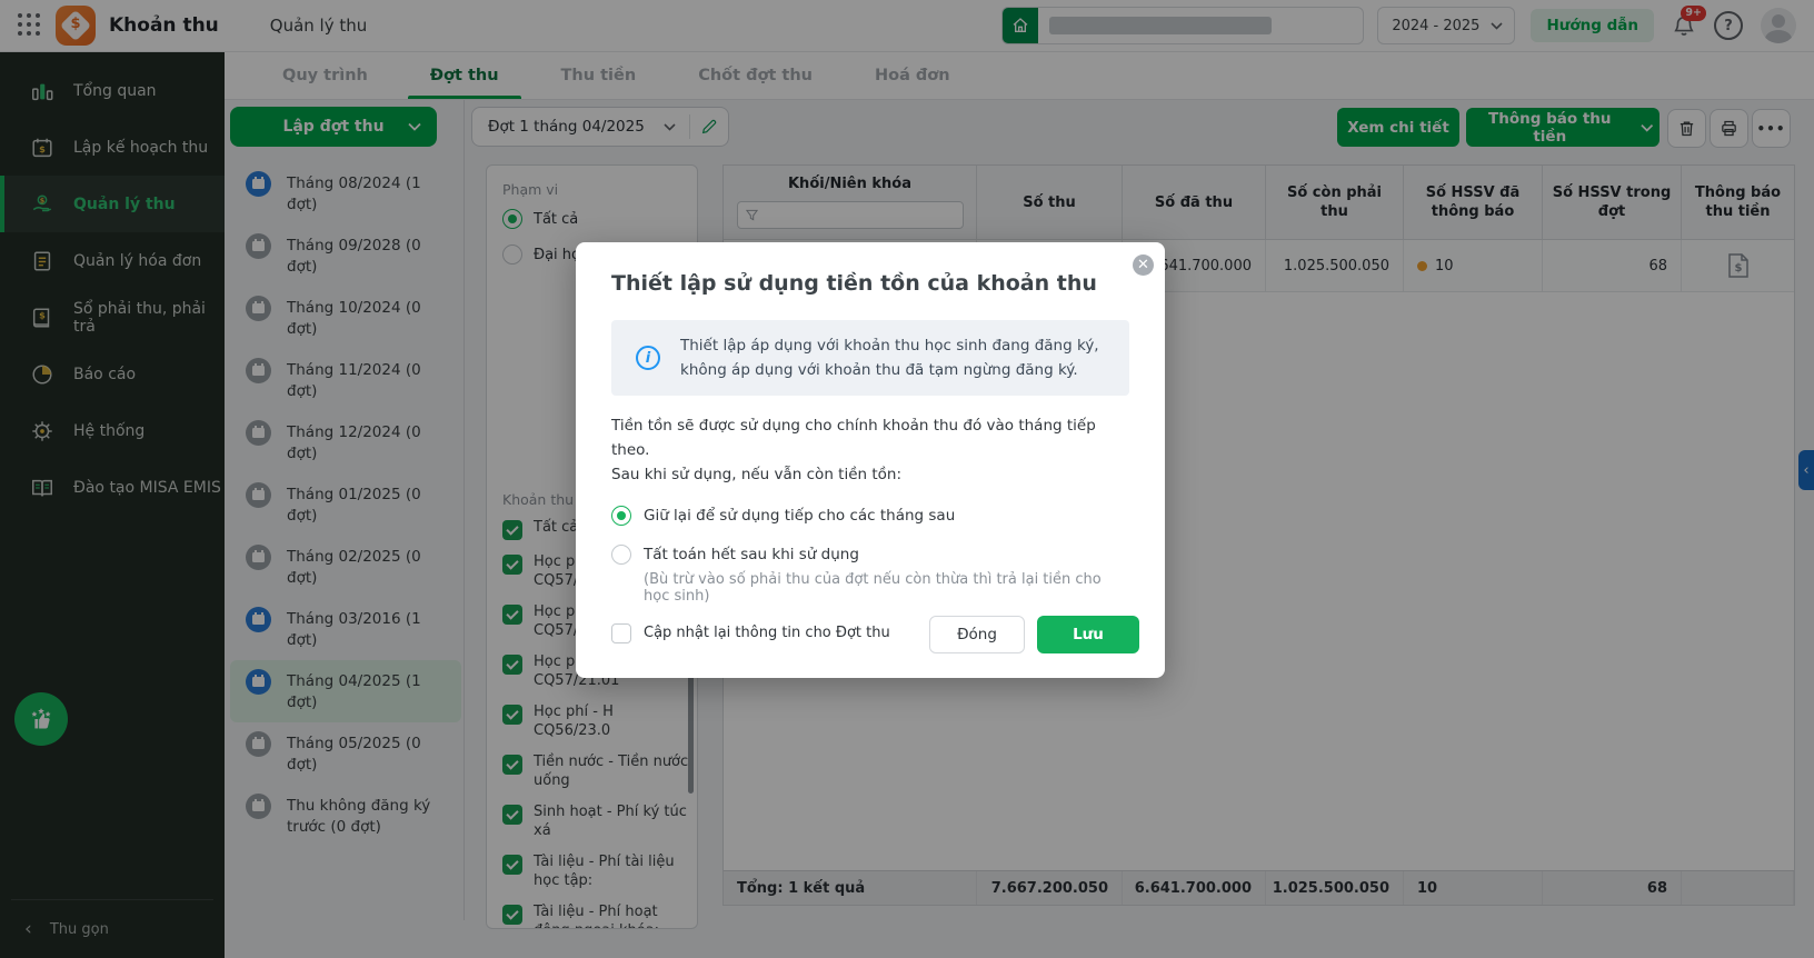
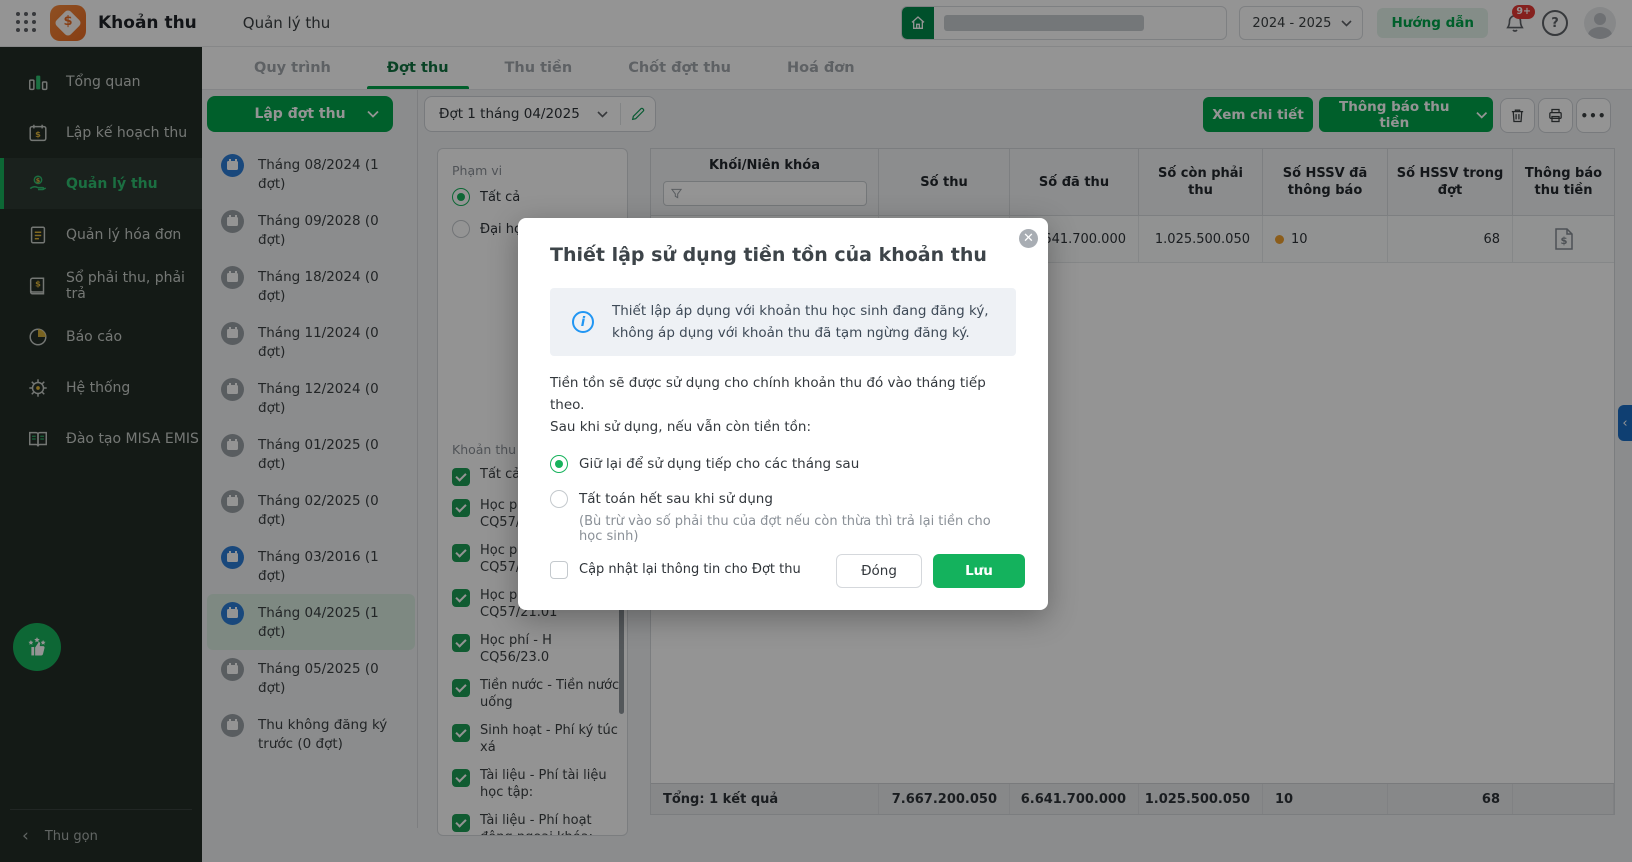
  $
  Khoản thu
  Quản lý thu
  2024 - 2025
  Hướng dẫn
  9+
  ?
  Tổng quan
  $
  Lập kế hoạch thu
  $
  Quản lý thu
  Quản lý hóa đơn
  $
  Sổ phải thu, phải trả
  Báo cáo
  Hệ thống
  Đào tạo MISA EMIS
  ‹
  Thu gọn
  Quy trình
  Đợt thu
  Thu tiền
  Chốt đợt thu
  Hoá đơn
  Lập đợt thu
  Đợt 1 tháng 04/2025
  Xem chi tiết
  Thông báo thu tiền
  •••
  Tháng 08/2024 (1 đợt)
  Tháng 09/2028 (0 đợt)
- Tháng 10/2024 (0 đợt)
+ Tháng 18/2024 (0 đợt)
  Tháng 11/2024 (0 đợt)
  Tháng 12/2024 (0 đợt)
  Tháng 01/2025 (0 đợt)
  Tháng 02/2025 (0 đợt)
  Tháng 03/2016 (1 đợt)
  Tháng 04/2025 (1 đợt)
  Tháng 05/2025 (0 đợt)
  Thu không đăng ký
  trước (0 đợt)
  Phạm vi
  Tất cả
  Khoản thu
  Tất cả
  CQ57/21.01
  Học phí - H
  CQ56/23.0
  Tiền nước - Tiền nước uống
  Sinh hoạt - Phí ký túc xá
  Tài liệu - Phí tài liệu học tập:
  Khối/Niên khóa
  Số thu
  Số đã thu
  Số còn phải thu
  Số HSSV đã thông báo
  Số HSSV trong đợt
  Thông báo thu tiền
  41.700.000
  1.025.500.050
  10
  68
  $
  Tổng: 1 kết quả
  7.667.200.050
  6.641.700.000
  1.025.500.050
  10
  68
  ‹
  ✕
  Thiết lập sử dụng tiền tồn của khoản thu
  i
  Thiết lập áp dụng với khoản thu học sinh đang đăng ký,
  không áp dụng với khoản thu đã tạm ngừng đăng ký.
  Tiền tồn sẽ được sử dụng cho chính khoản thu đó vào tháng tiếp theo.
  Sau khi sử dụng, nếu vẫn còn tiền tồn:
  Giữ lại để sử dụng tiếp cho các tháng sau
  Tất toán hết sau khi sử dụng
  (Bù trừ vào số phải thu của đợt nếu còn thừa thì trả lại tiền cho học sinh)
  Cập nhật lại thông tin cho Đợt thu
  Đóng
  Lưu
